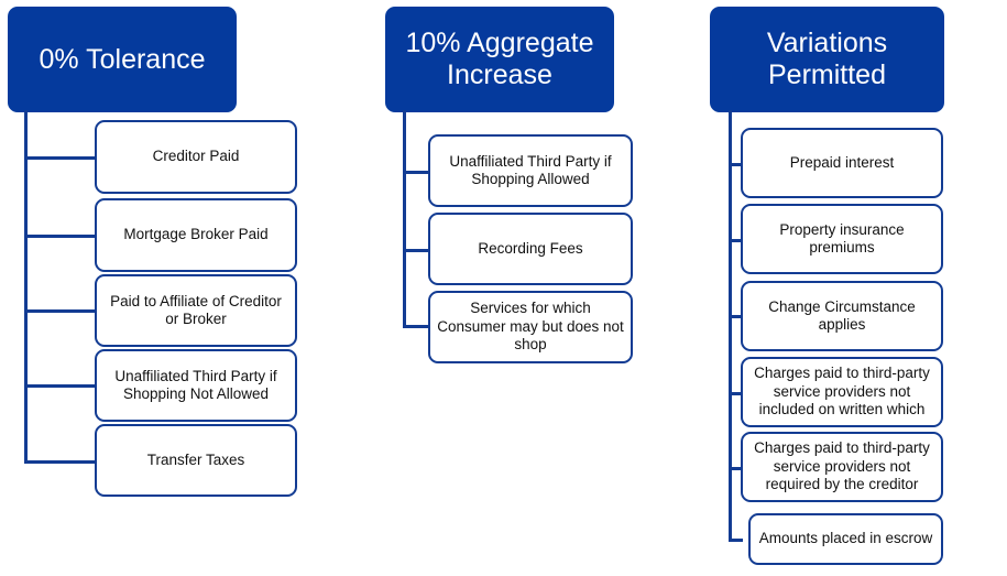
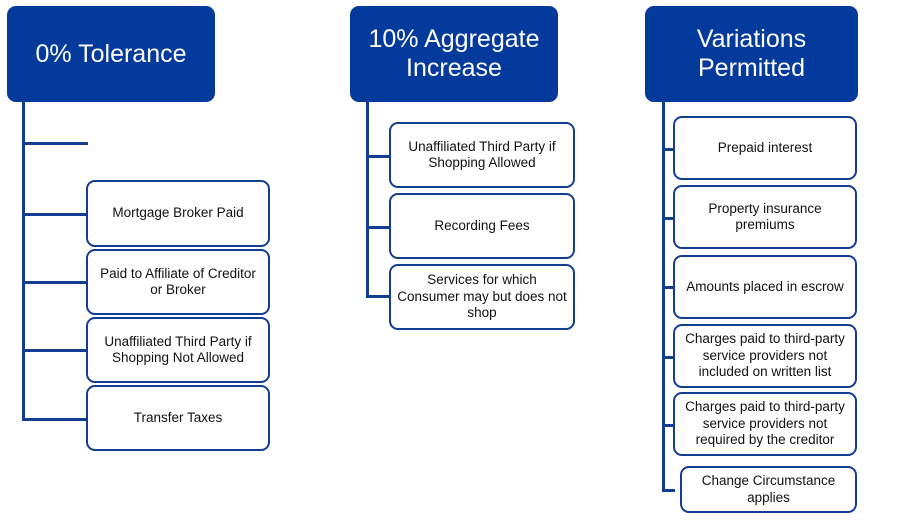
  0% Tolerance
- Creditor Paid
  Mortgage Broker Paid
  Paid to Affiliate of Creditor or Broker
  Unaffiliated Third Party if Shopping Not Allowed
  Transfer Taxes
  10% Aggregate Increase
  Unaffiliated Third Party if Shopping Allowed
  Recording Fees
  Services for which Consumer may but does not shop
  Variations Permitted
  Prepaid interest
  Property insurance premiums
- Change Circumstance applies
+ Amounts placed in escrow
- Charges paid to third-party service providers not included on written which
+ Charges paid to third-party service providers not included on written list
  Charges paid to third-party service providers not required by the creditor
- Amounts placed in escrow
+ Change Circumstance applies
